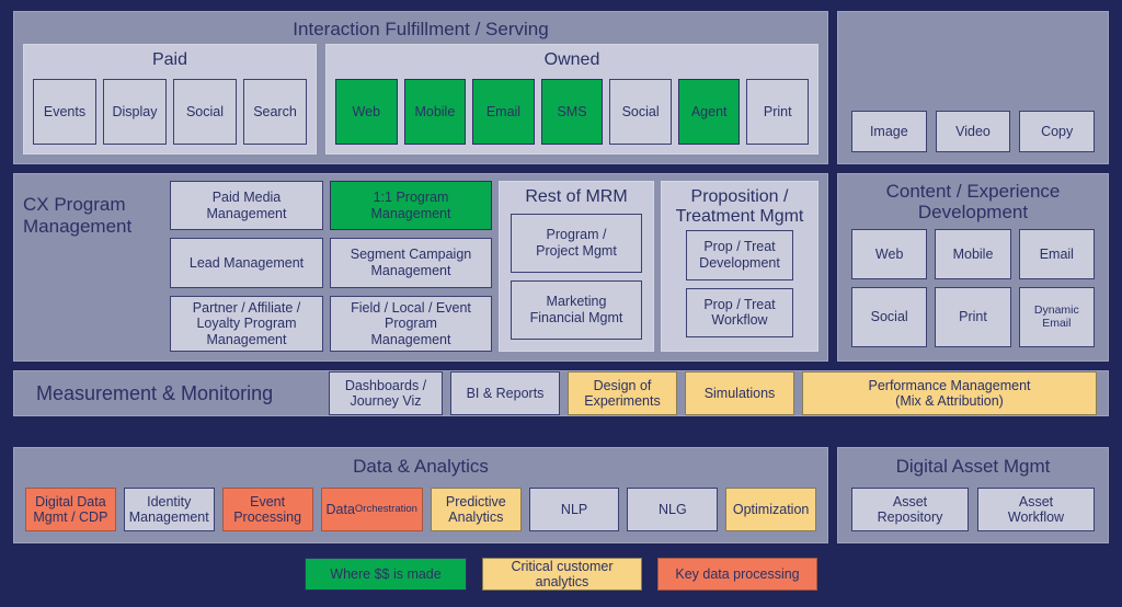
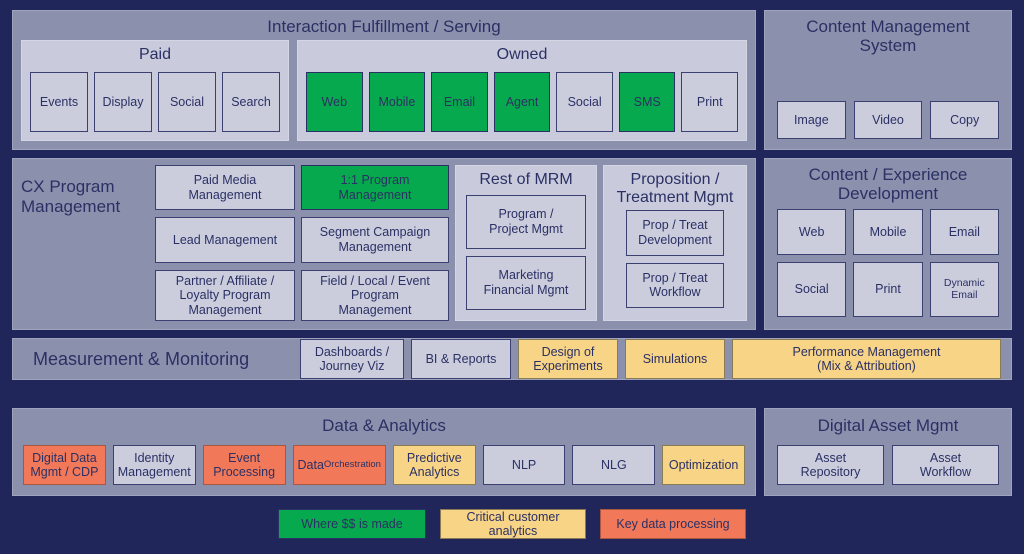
  Interaction Fulfillment / Serving
  Paid
  Events
  Display
  Social
  Search
  Owned
  Web
  Mobile
  Email
- SMS
+ Agent
  Social
- Agent
+ SMS
  Print
+ Content Management
+ System
  Image
  Video
  Copy
  CX Program
  Management
  Paid Media
  Management
  Lead Management
  Partner / Affiliate /
  Loyalty Program
  Management
  1:1 Program
  Management
  Segment Campaign
  Management
  Field / Local / Event
  Program
  Management
  Rest of MRM
  Program /
  Project Mgmt
  Marketing
  Financial Mgmt
  Proposition /
  Treatment Mgmt
  Prop / Treat
  Development
  Prop / Treat
  Workflow
  Content / Experience
  Development
  Web
  Mobile
  Email
  Social
  Print
  Dynamic
  Email
  Measurement & Monitoring
  Dashboards /
  Journey Viz
  BI & Reports
  Design of
  Experiments
  Simulations
  Performance Management
  (Mix & Attribution)
  Data & Analytics
  Digital Data
  Mgmt / CDP
  Identity
  Management
  Event
  Processing
  Data
  Orchestration
  Predictive
  Analytics
  NLP
  NLG
  Optimization
  Digital Asset Mgmt
  Asset
  Repository
  Asset
  Workflow
  Where $$ is made
  Critical customer
  analytics
  Key data processing
